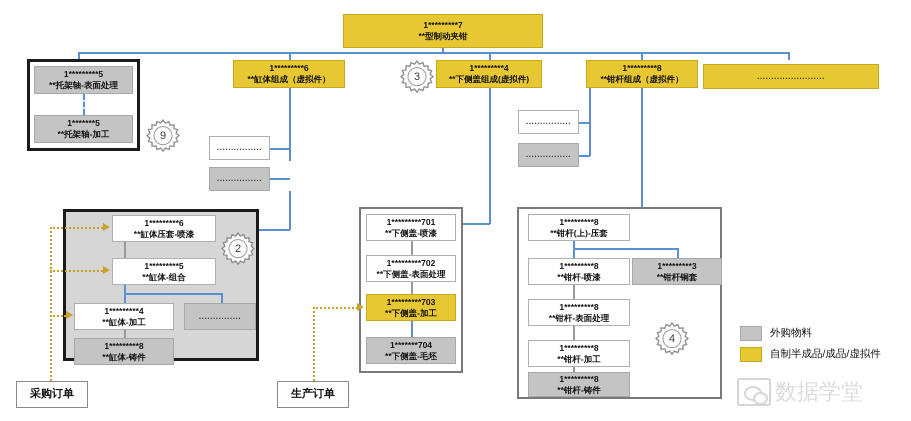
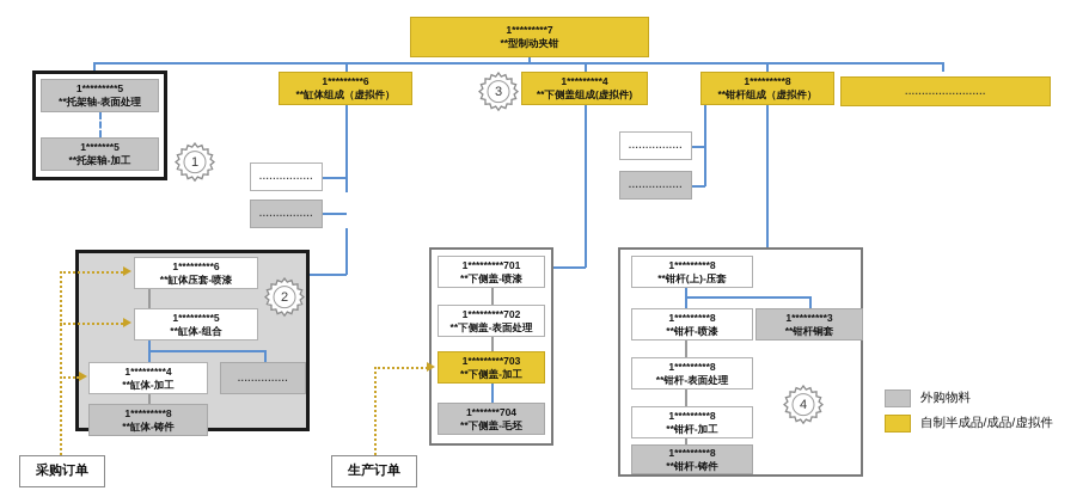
  1*********7
  **型制动夹钳
  1*********6
  **缸体组成（虚拟件）
  1*********4
  **下侧盖组成(虚拟件)
  1*********8
  **钳杆组成（虚拟件）
  ........................
  1*********5
  **托架轴-表面处理
  1*******5
  **托架轴-加工
- 9
+ 1
  ................
  ................
  ................
  ................
  3
  1*********6
  **缸体压套-喷漆
  1*********5
  **缸体-组合
  1*********4
  **缸体-加工
  ...............
  1*********8
  **缸体-铸件
  2
  1*********701
  **下侧盖-喷漆
  1*********702
  **下侧盖-表面处理
  1*********703
  **下侧盖-加工
  1*******704
  **下侧盖-毛坯
  1*********8
  **钳杆(上)-压套
  1*********8
  **钳杆-喷漆
  1*********3
  **钳杆铜套
  1*********8
  **钳杆-表面处理
  1*********8
  **钳杆-加工
  1*********8
  **钳杆-铸件
  4
  采购订单
  生产订单
  外购物料
  自制半成品/成品/虚拟件
- 数据学堂
